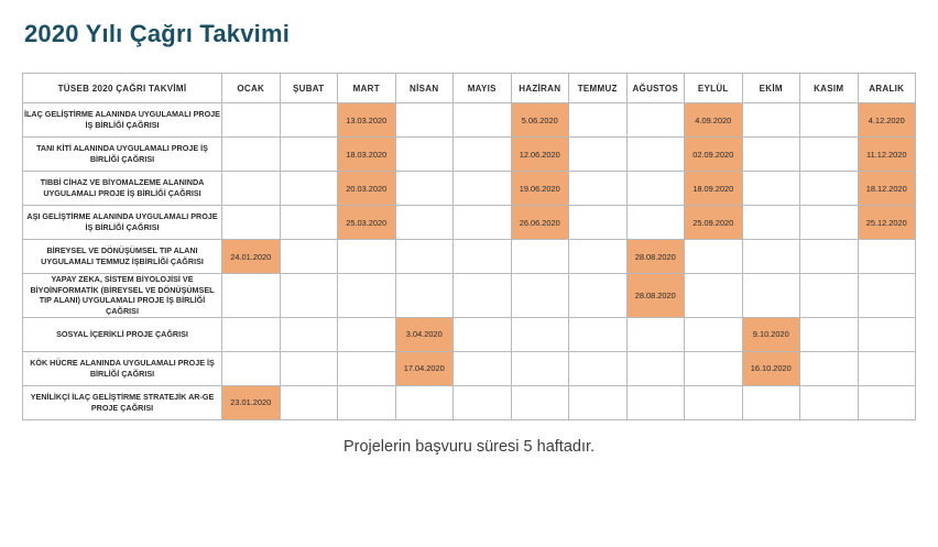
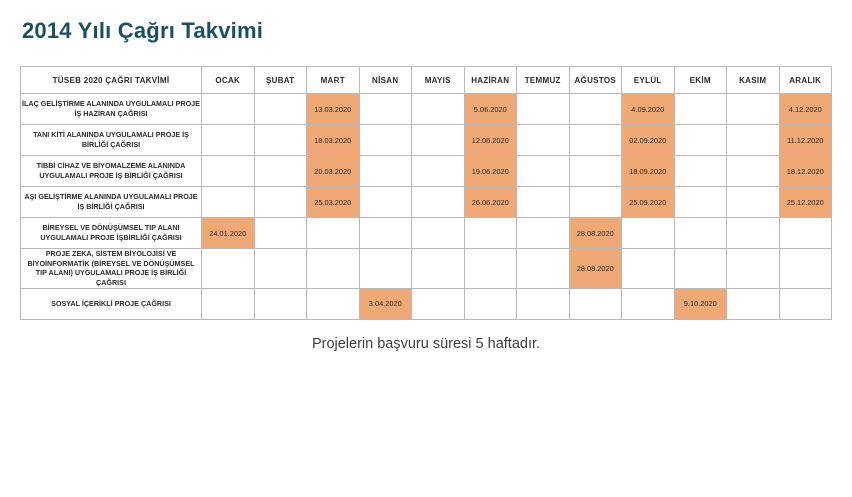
- 2020 Yılı Çağrı Takvimi
+ 2014 Yılı Çağrı Takvimi
  TÜSEB 2020 ÇAĞRI TAKVİMİ	OCAK	ŞUBAT	MART	NİSAN	MAYIS	HAZİRAN	TEMMUZ	AĞUSTOS	EYLÜL	EKİM	KASIM	ARALIK
- İLAÇ GELİŞTİRME ALANINDA UYGULAMALI PROJE İŞ BİRLİĞİ ÇAĞRISI			13.03.2020			5.06.2020			4.09.2020			4.12.2020
+ İLAÇ GELİŞTİRME ALANINDA UYGULAMALI PROJE İŞ HAZİRAN ÇAĞRISI			13.03.2020			5.06.2020			4.09.2020			4.12.2020
  TANI KİTİ ALANINDA UYGULAMALI PROJE İŞ BİRLİĞİ ÇAĞRISI			18.03.2020			12.06.2020			02.09.2020			11.12.2020
  TIBBİ CİHAZ VE BİYOMALZEME ALANINDA UYGULAMALI PROJE İŞ BİRLİĞİ ÇAĞRISI			20.03.2020			19.06.2020			18.09.2020			18.12.2020
  AŞI GELİŞTİRME ALANINDA UYGULAMALI PROJE İŞ BİRLİĞİ ÇAĞRISI			25.03.2020			26.06.2020			25.09.2020			25.12.2020
- BİREYSEL VE DÖNÜŞÜMSEL TIP ALANI UYGULAMALI TEMMUZ İŞBİRLİĞİ ÇAĞRISI	24.01.2020							28.08.2020
+ BİREYSEL VE DÖNÜŞÜMSEL TIP ALANI UYGULAMALI PROJE İŞBİRLİĞİ ÇAĞRISI	24.01.2020							28.08.2020
- YAPAY ZEKA, SİSTEM BİYOLOJİSİ VE BİYOİNFORMATİK (BİREYSEL VE DÖNÜŞÜMSEL TIP ALANI) UYGULAMALI PROJE İŞ BİRLİĞİ ÇAĞRISI								28.08.2020
+ PROJE ZEKA, SİSTEM BİYOLOJİSİ VE BİYOİNFORMATİK (BİREYSEL VE DÖNÜŞÜMSEL TIP ALANI) UYGULAMALI PROJE İŞ BİRLİĞİ ÇAĞRISI								28.08.2020
  SOSYAL İÇERİKLİ PROJE ÇAĞRISI				3.04.2020						9.10.2020
- KÖK HÜCRE ALANINDA UYGULAMALI PROJE İŞ BİRLİĞİ ÇAĞRISI				17.04.2020						16.10.2020
- YENİLİKÇİ İLAÇ GELİŞTİRME STRATEJİK AR-GE PROJE ÇAĞRISI	23.01.2020
  Projelerin başvuru süresi 5 haftadır.
